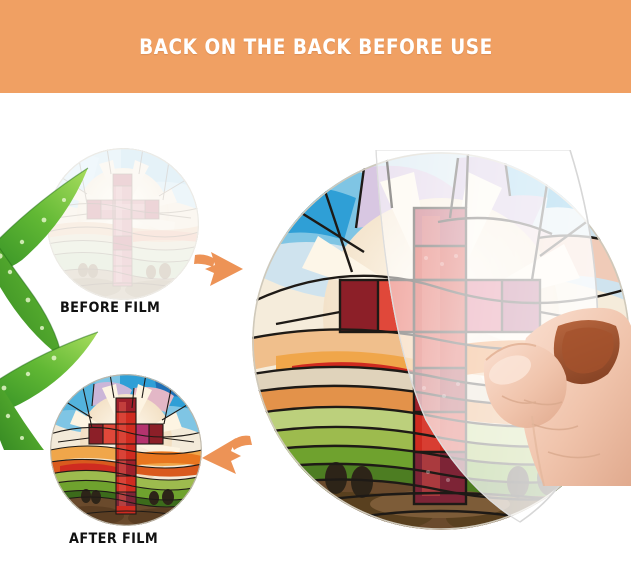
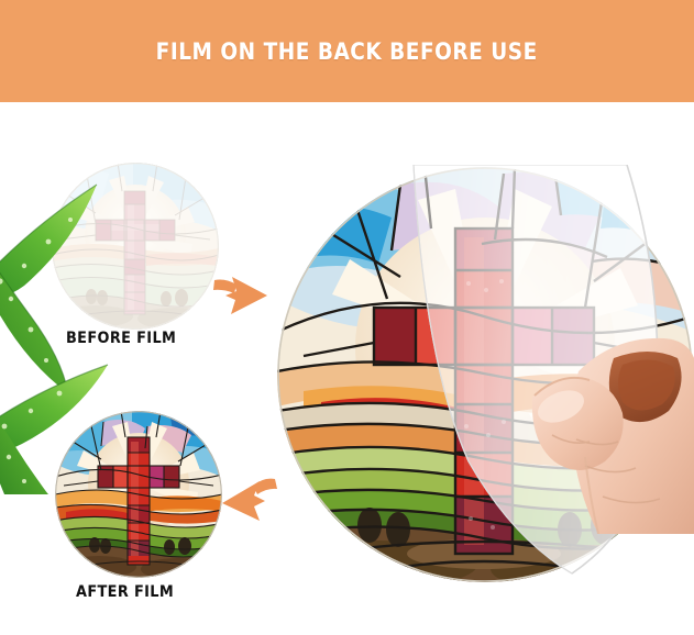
- BACK ON THE BACK BEFORE USE
+ FILM ON THE BACK BEFORE USE
  BEFORE FILM
  AFTER FILM
